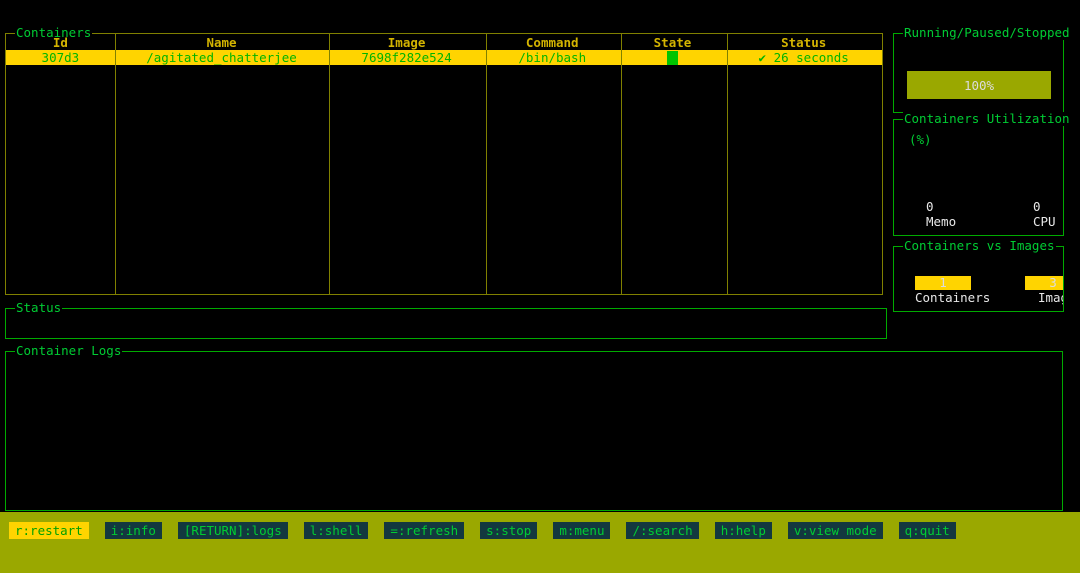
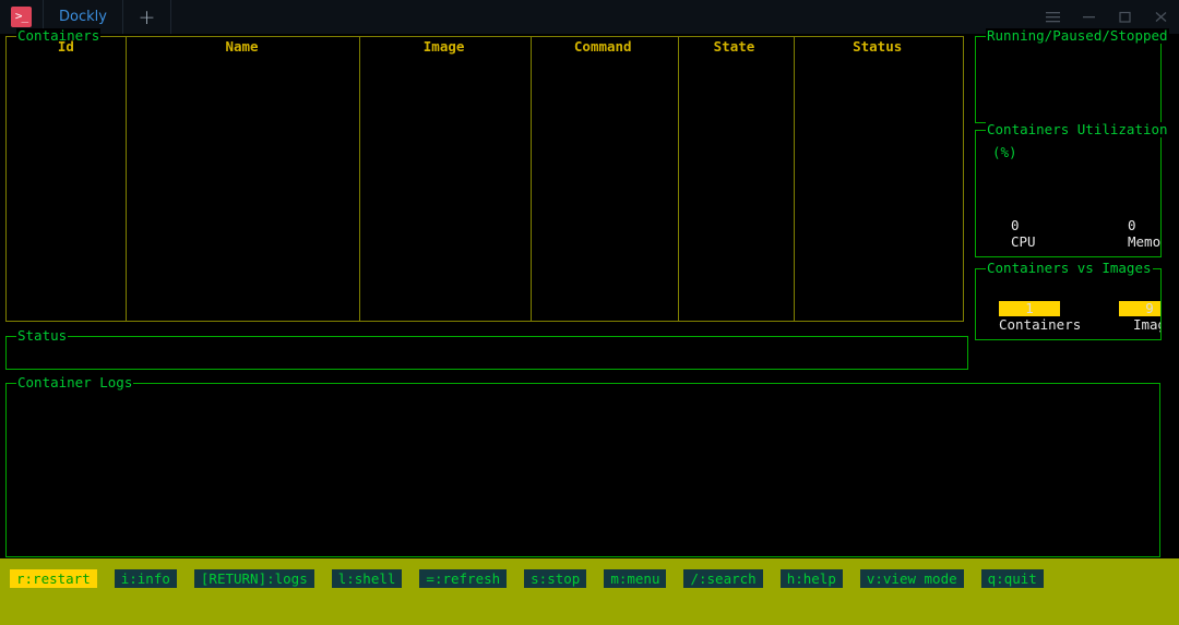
+ >_
+ Dockly
+ +
  Containers
  Id
  Name
  Image
  Command
  State
  Status
- 307d3
- /agitated_chatterjee
- 7698f282e524
- /bin/bash
- ✔ 26 seconds
  Status
  Container Logs
  Running/Paused/Stopped
- 100%
  Containers Utilization
  (%)
  0
- Memo
+ CPU
  0
- CPU
+ Memo
  Containers vs Images
  1
  Containers
- 3
+ 9
  Ima
  r:restart
  i:info
  [RETURN]:logs
  l:shell
  =:refresh
  s:stop
  m:menu
  /:search
  h:help
  v:view mode
  q:quit
